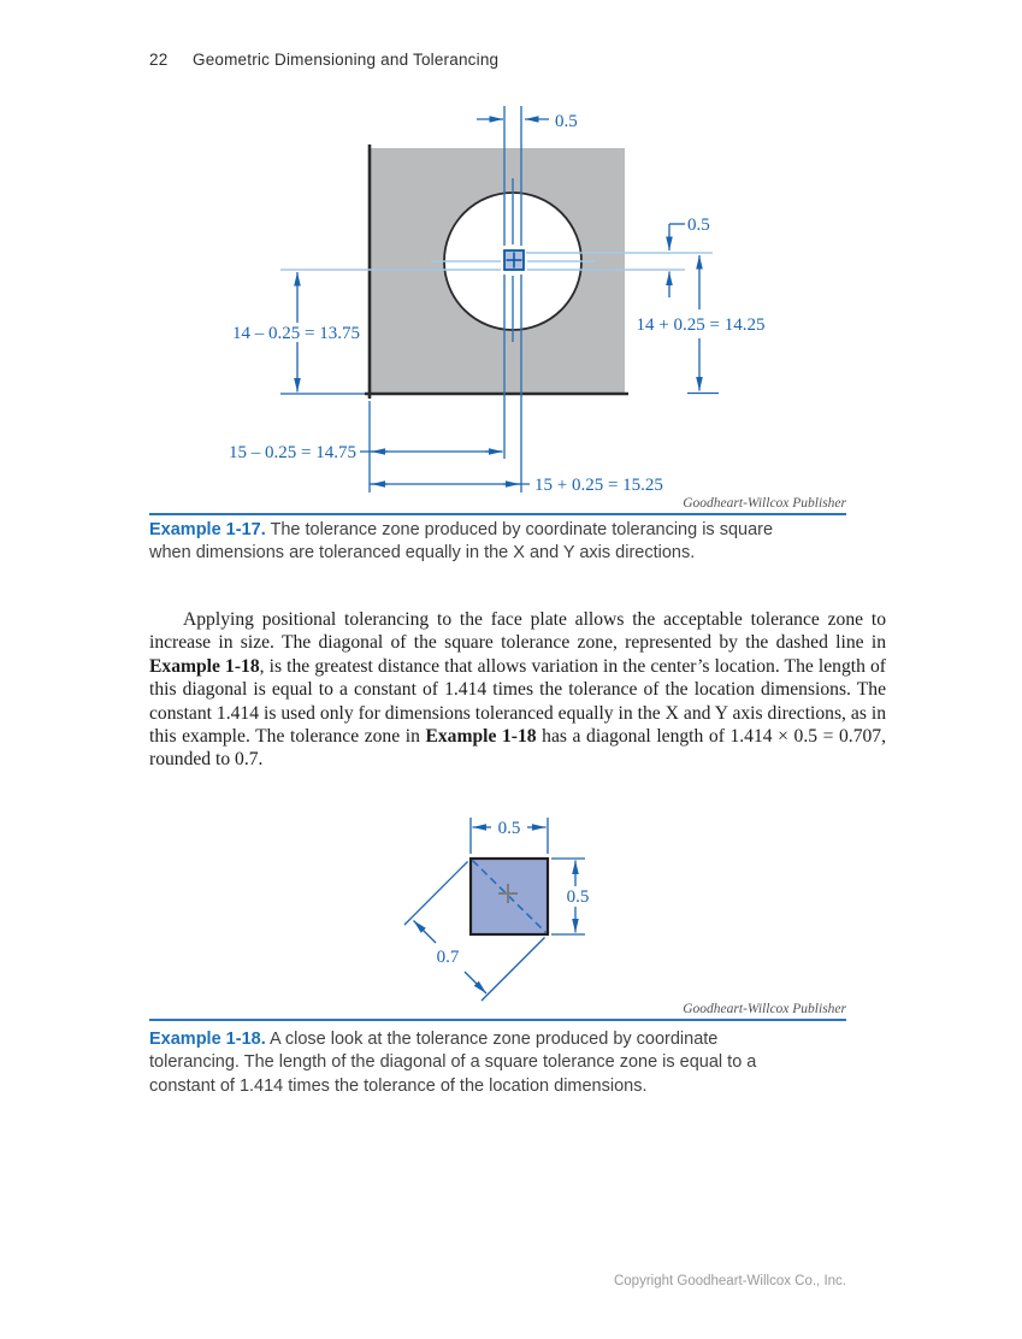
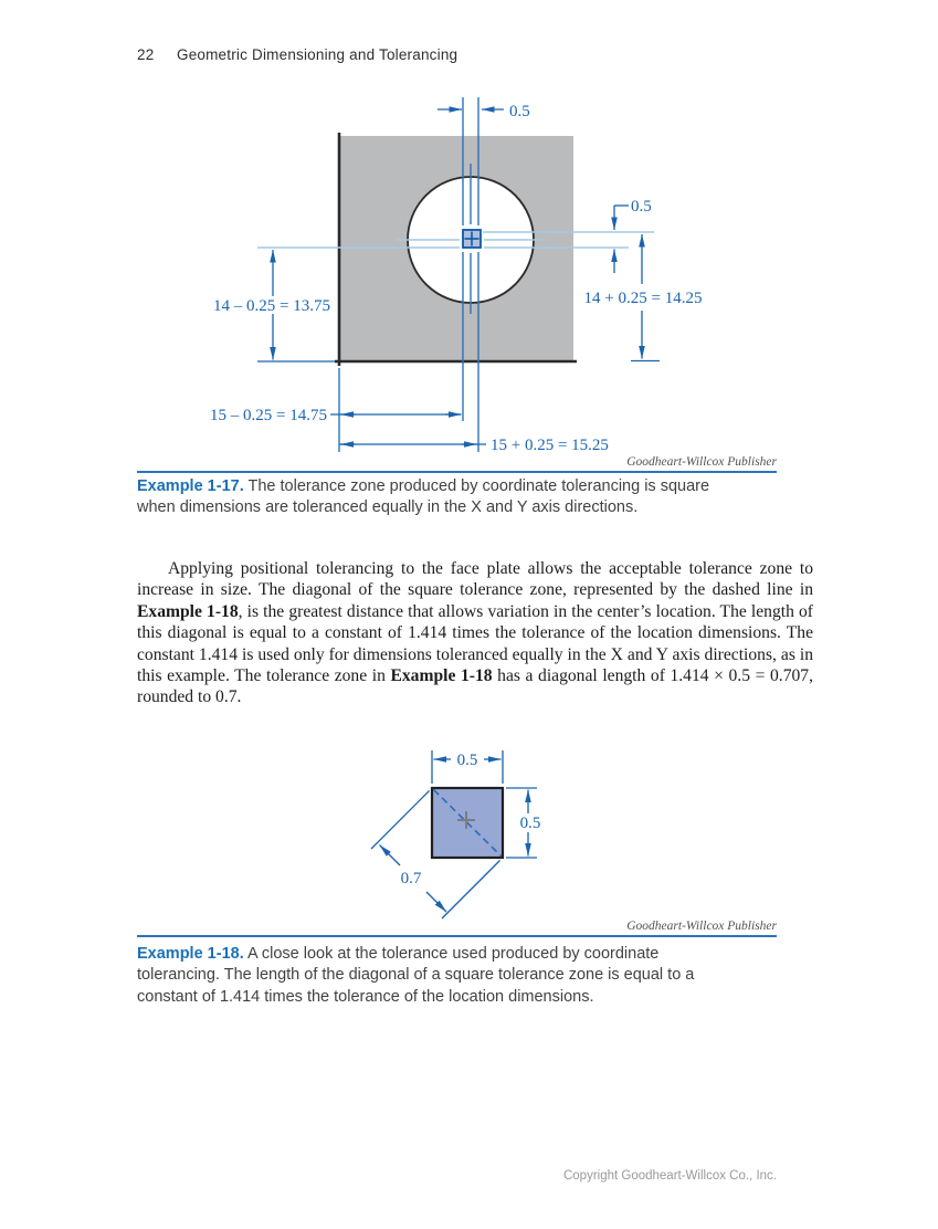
  22 Geometric Dimensioning and Tolerancing
  0.5
  0.5
  14 + 0.25 = 14.25
  14 – 0.25 = 13.75
  15 – 0.25 = 14.75
  15 + 0.25 = 15.25
  Goodheart-Willcox Publisher
  Example 1-17. The tolerance zone produced by coordinate tolerancing is square
  when dimensions are toleranced equally in the X and Y axis directions.
  Applying positional tolerancing to the face plate allows the acceptable tolerance zone to increase in size. The diagonal of the square tolerance zone, represented by the dashed line in Example 1-18, is the greatest distance that allows variation in the center’s location. The length of this diagonal is equal to a constant of 1.414 times the tolerance of the location dimensions. The constant 1.414 is used only for dimensions toleranced equally in the X and Y axis directions, as in this example. The tolerance zone in Example 1-18 has a diagonal length of 1.414 × 0.5 = 0.707, rounded to 0.7.
  0.5
  0.5
  0.7
  Goodheart-Willcox Publisher
- Example 1-18. A close look at the tolerance zone produced by coordinate
+ Example 1-18. A close look at the tolerance used produced by coordinate
  tolerancing. The length of the diagonal of a square tolerance zone is equal to a
  constant of 1.414 times the tolerance of the location dimensions.
  Copyright Goodheart-Willcox Co., Inc.
